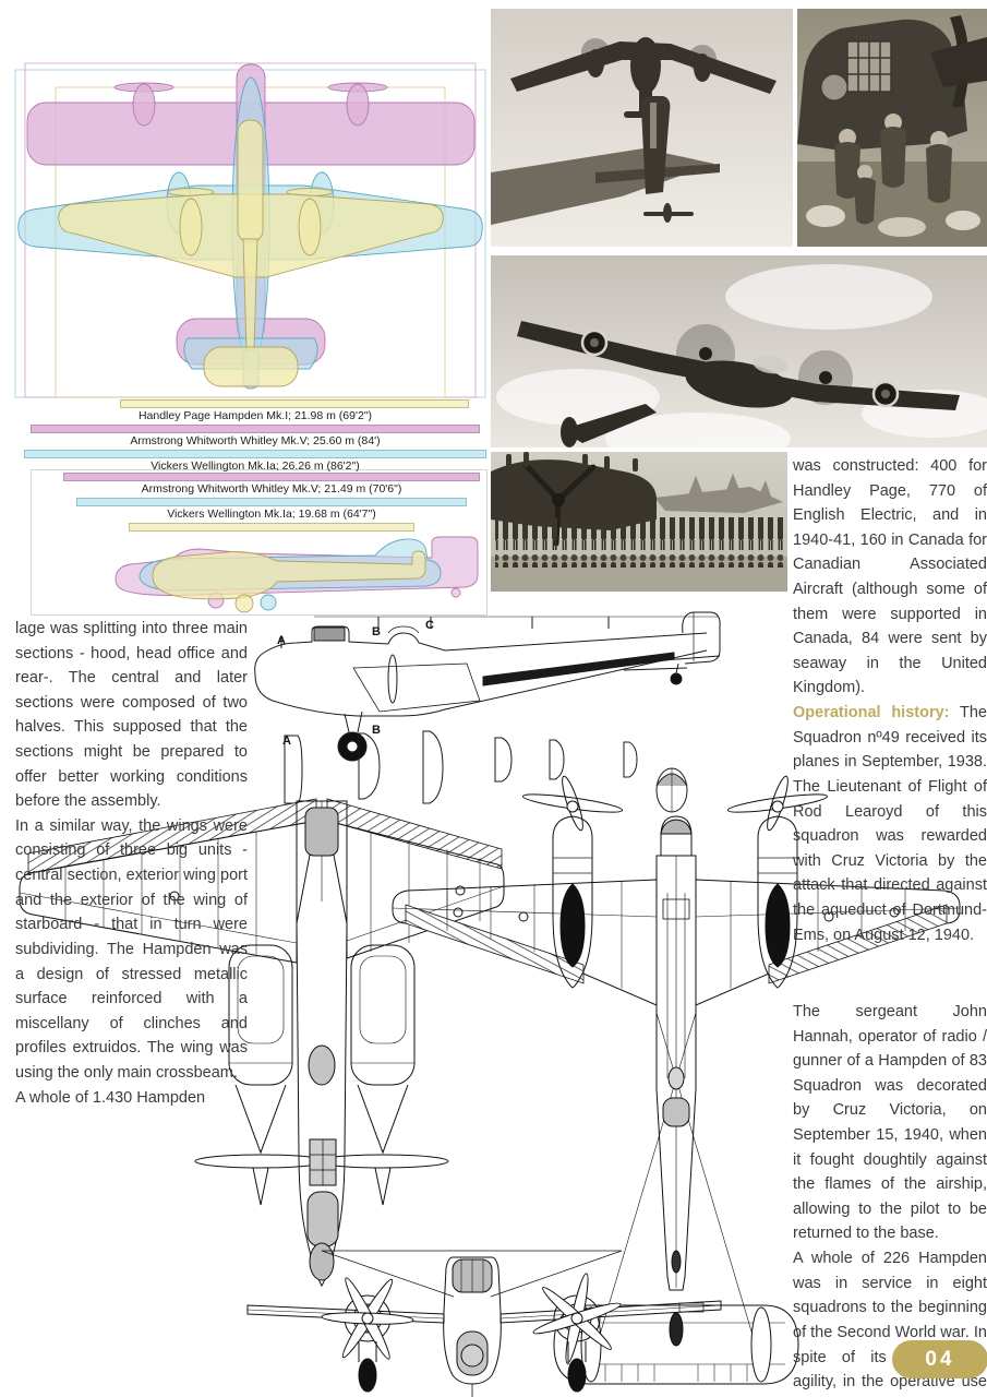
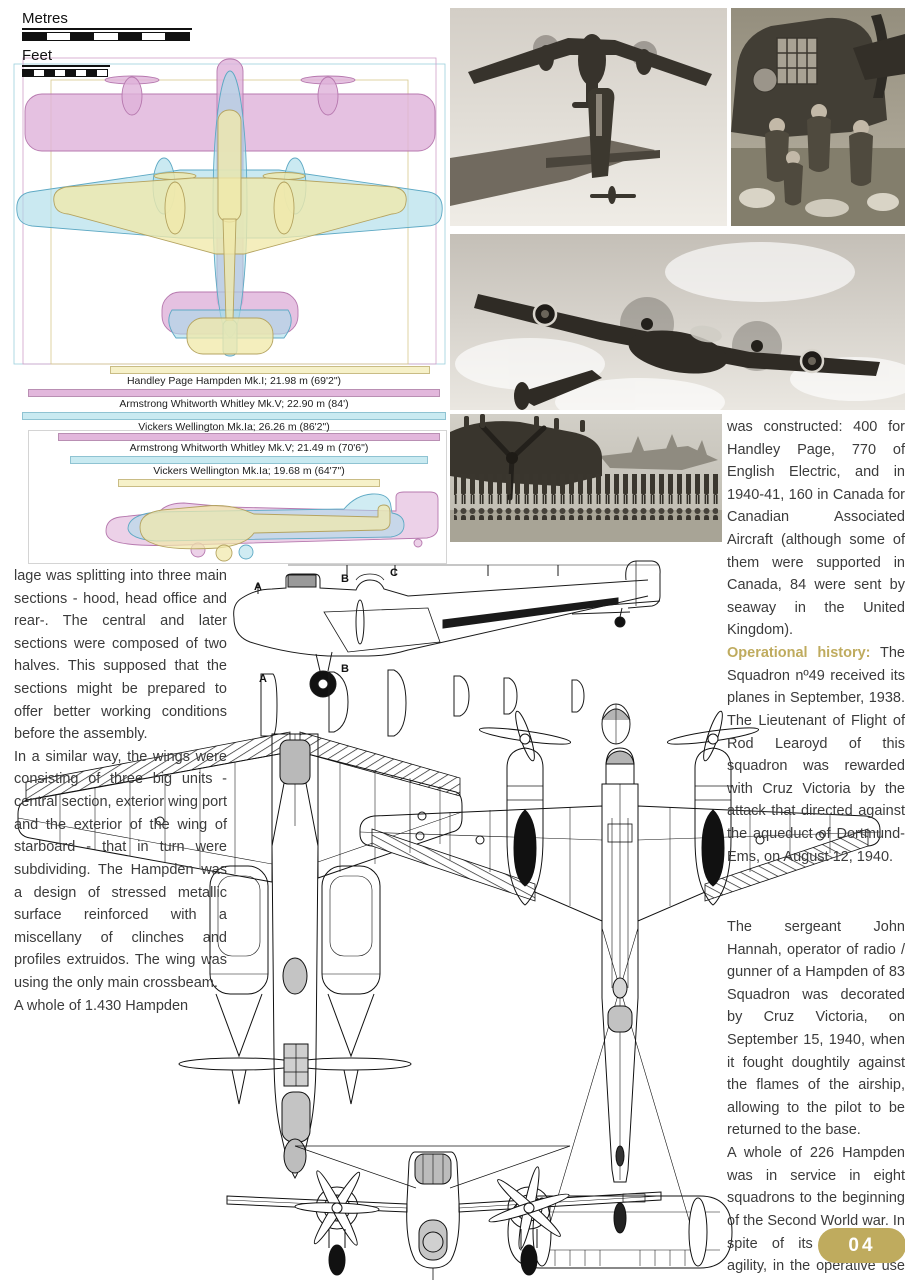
+ Metres
+ Feet
  Handley Page Hampden Mk.I; 21.98 m (69'2")
- Armstrong Whitworth Whitley Mk.V; 25.60 m (84')
+ Armstrong Whitworth Whitley Mk.V; 22.90 m (84')
  Vickers Wellington Mk.Ia; 26.26 m (86'2")
  Armstrong Whitworth Whitley Mk.V; 21.49 m (70'6")
  Vickers Wellington Mk.Ia; 19.68 m (64'7")
  A
  B
  C
  B
  A
  lage was splitting into three main sections - hood, head office and rear-. The central and later sections were composed of two halves. This supposed that the sections might be prepared to offer better working conditions before the assembly.
  In a similar way, the wings were consisting of three big units - central section, exterior wing port and the exterior of the wing of starboard - that in turn were subdividing. The Hampden was a design of stressed metallic surface reinforced with a miscellany of clinches and profiles extruidos. The wing was using the only main crossbeam.
  A whole of 1.430 Hampden
  was constructed: 400 for Handley Page, 770 of English Electric, and in 1940-41, 160 in Canada for Canadian Associated Aircraft (although some of them were supported in Canada, 84 were sent by seaway in the United Kingdom).
  Operational history: The Squadron nº49 received its planes in September, 1938. The Lieutenant of Flight of Rod Learoyd of this squadron was rewarded with Cruz Victoria by the attack that directed against the aqueduct of Dortmund-Ems, on August 12, 1940.
  The sergeant John Hannah, operator of radio / gunner of a Hampden of 83 Squadron was decorated by Cruz Victoria, on September 15, 1940, when it fought doughtily against the flames of the airship, allowing to the pilot to be returned to the base.
  A whole of 226 Hampden was in service in eight squadrons to the beginning of the Second World war. In spite of its agility, in the operative use
  04
